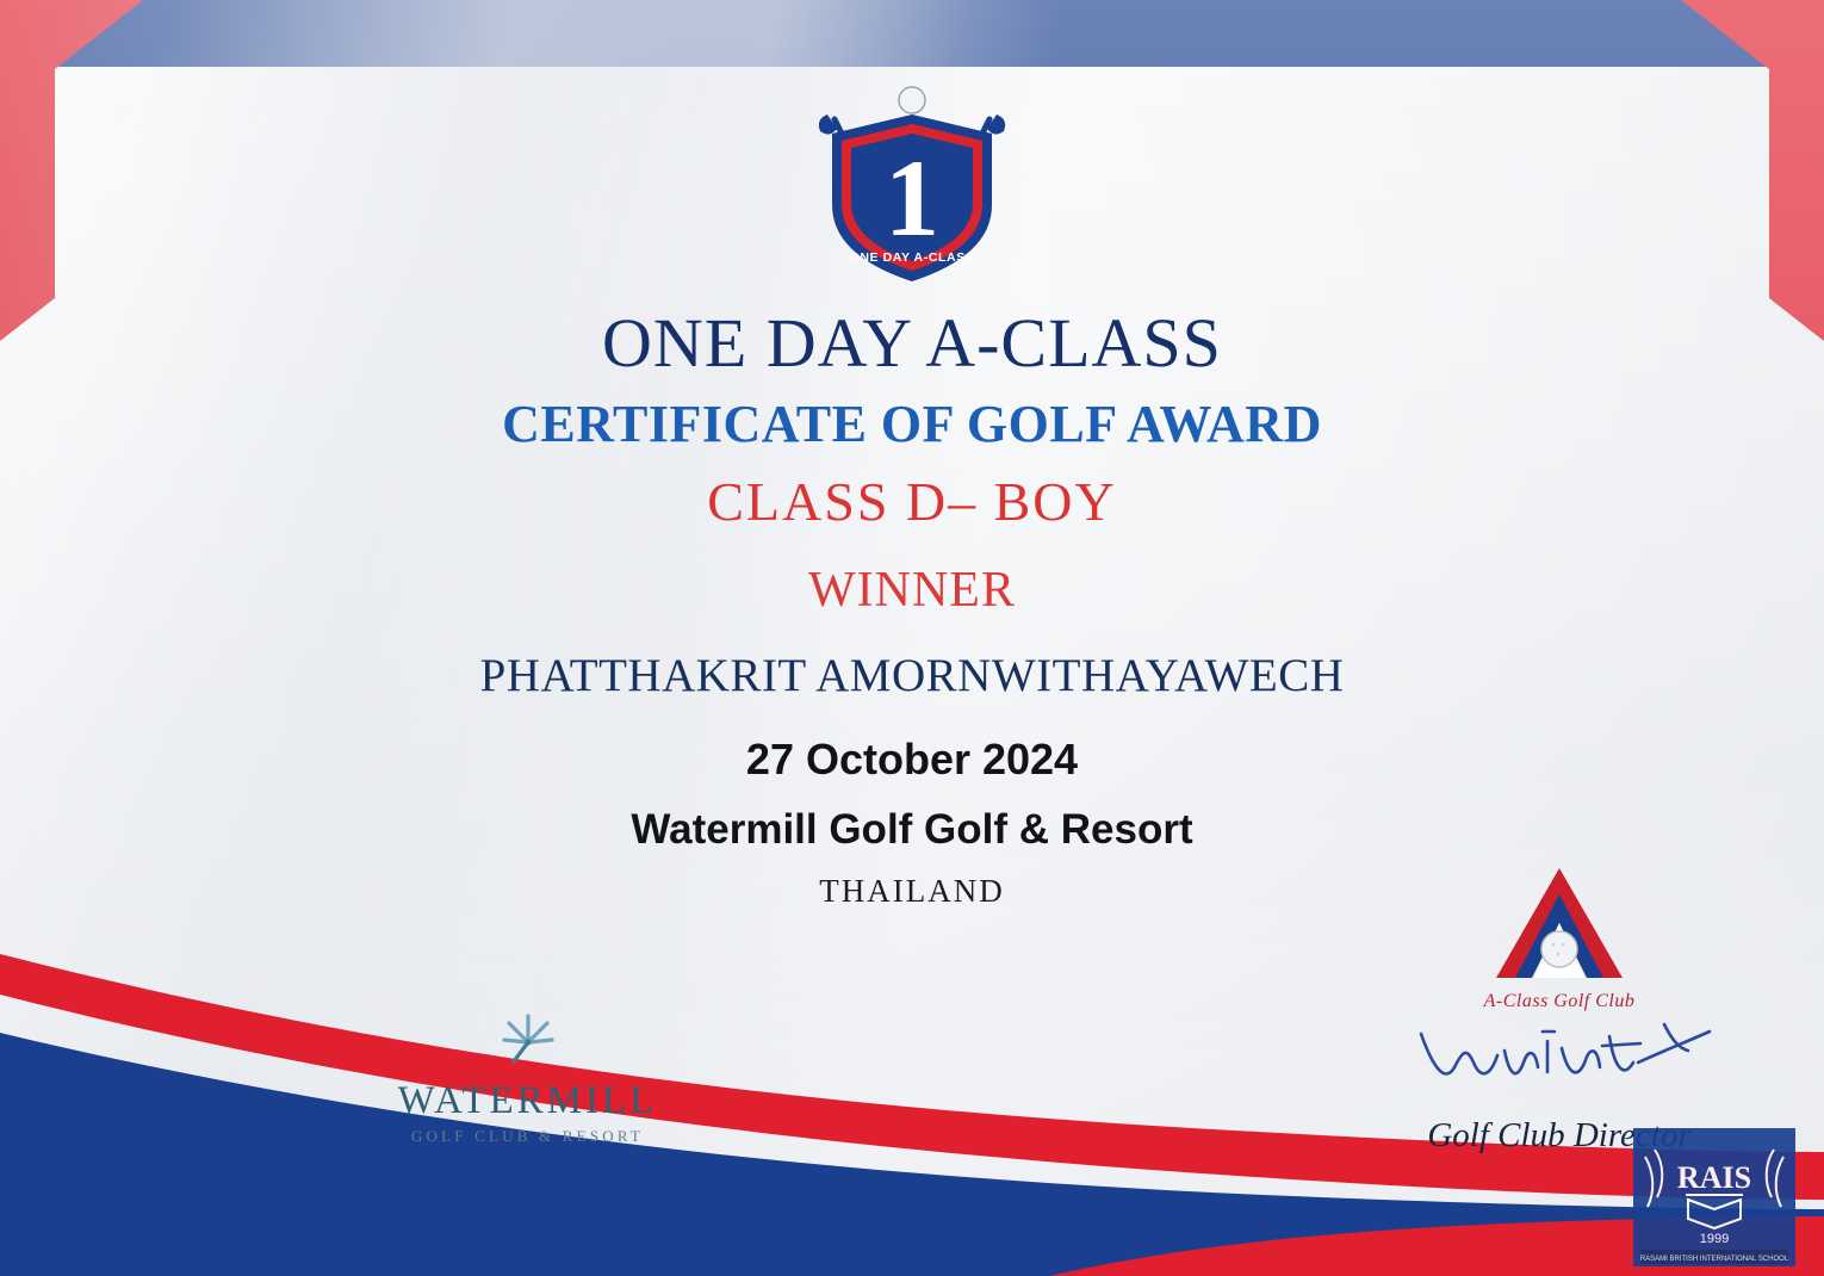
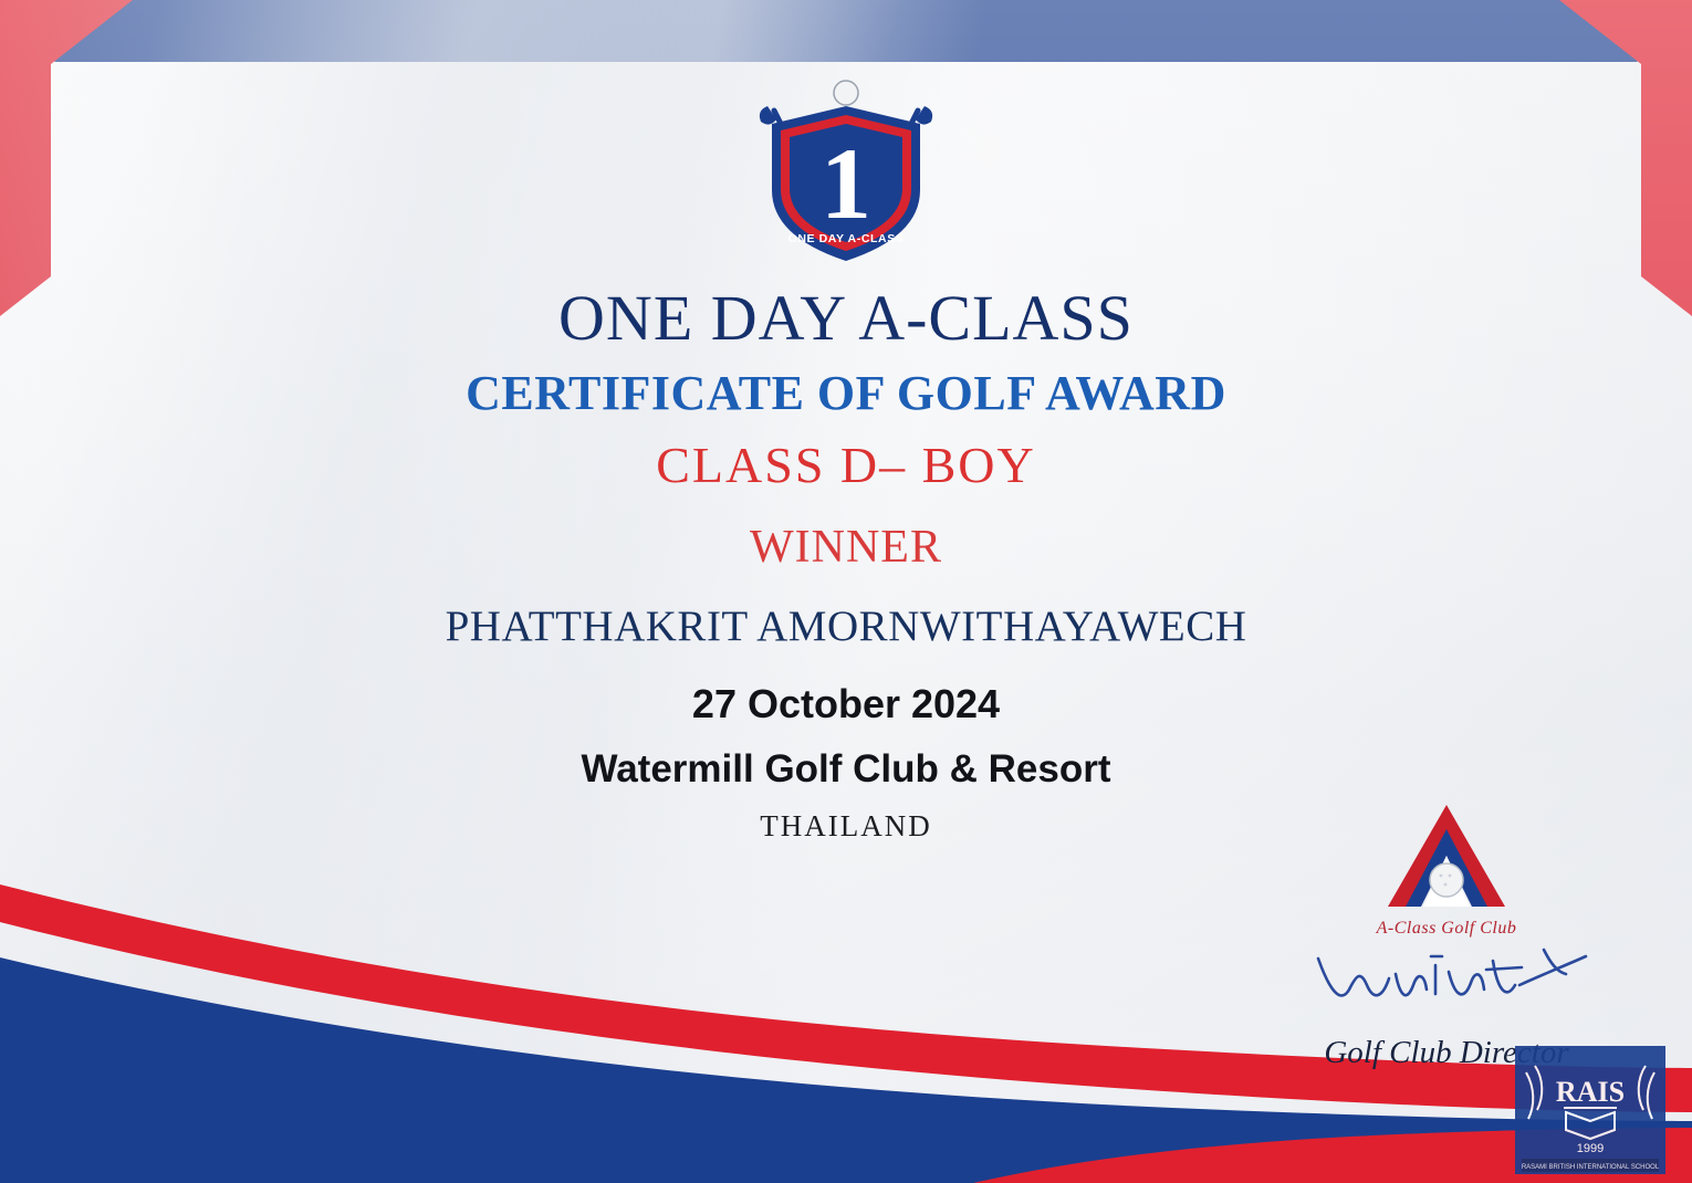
  1
  ONE DAY A-CLASS
  ONE DAY A-CLASS
  CERTIFICATE OF GOLF AWARD
  CLASS D– BOY
  WINNER
  PHATTHAKRIT AMORNWITHAYAWECH
  27 October 2024
- Watermill Golf Golf & Resort
+ Watermill Golf Club & Resort
  THAILAND
- WATERMILL
- GOLF CLUB & RESORT
  A-Class Golf Club
  Golf Club Dire
  RAIS
  1999
